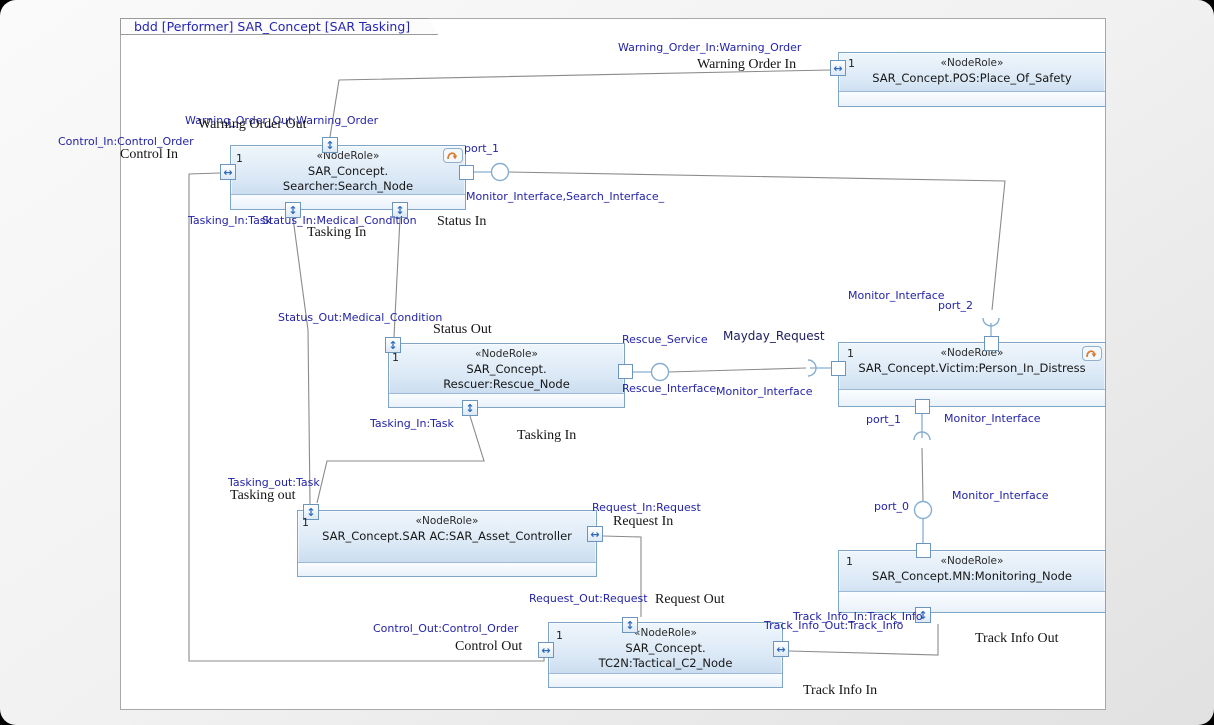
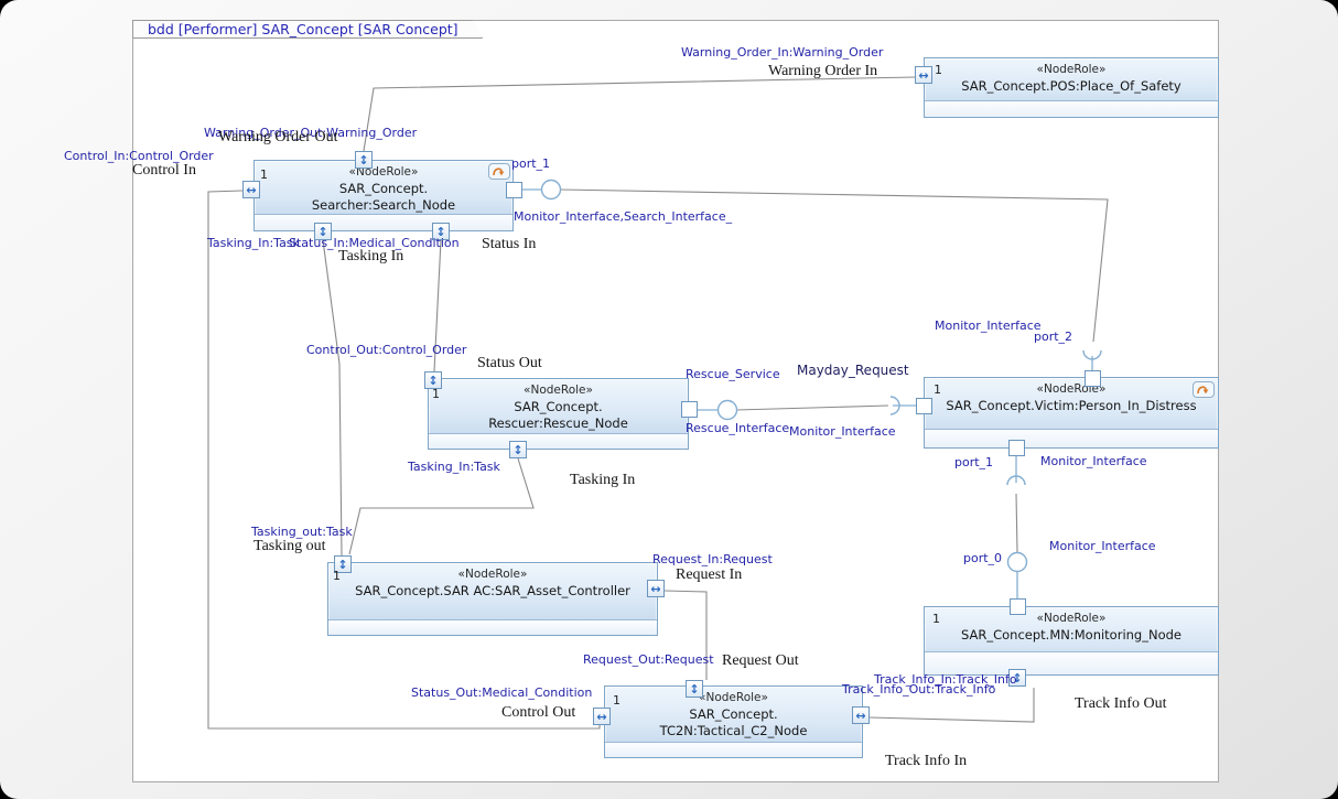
  «NodeRole»
  SAR_Concept.POS:Place_Of_Safety
  «NodeRole»
  SAR_Concept.
  Searcher:Search_Node
  «NodeRole»
  SAR_Concept.
  Rescuer:Rescue_Node
  «NodeRole»
  SAR_Concept.Victim:Person_In_Distress
  «NodeRole»
  SAR_Concept.SAR AC:SAR_Asset_Controller
  «NodeRole»
  SAR_Concept.MN:Monitoring_Node
  «NodeRole»
  SAR_Concept.
  TC2N:Tactical_C2_Node
  ↔
  ↕
  ↔
  ↕
  ↕
  ↕
  ↕
  ↕
  ↔
  ↕
  ↕
  ↔
  ↔
  Warning_Order_In:Warning_Order
  Warning Order In
  Warning_Order_Out:Warning_Order
  Warning Order Out
  Control_In:Control_Order
  Control In
  Tasking_In:Task
  Status_In:Medical_Condition
  Tasking In
  Status In
  port_1
  Monitor_Interface,Search_Interface_
- Status_Out:Medical_Condition
+ Control_Out:Control_Order
  Status Out
  Rescue_Service
  Mayday_Request
  Rescue_Interface
  Monitor_Interface
  Monitor_Interface
  port_2
  port_1
  Monitor_Interface
  port_0
  Monitor_Interface
  Tasking_In:Task
  Tasking In
  Tasking_out:Task
  Tasking out
  Request_In:Request
  Request In
  Request_Out:Request
  Request Out
- Control_Out:Control_Order
+ Status_Out:Medical_Condition
  Control Out
  Track_Info_In:Track_Info
  Track_Info_Out:Track_Info
  Track Info In
  Track Info Out
  1
  1
  1
  1
  1
  1
  1
- bdd [Performer] SAR_Concept [SAR Tasking]
+ bdd [Performer] SAR_Concept [SAR Concept]
